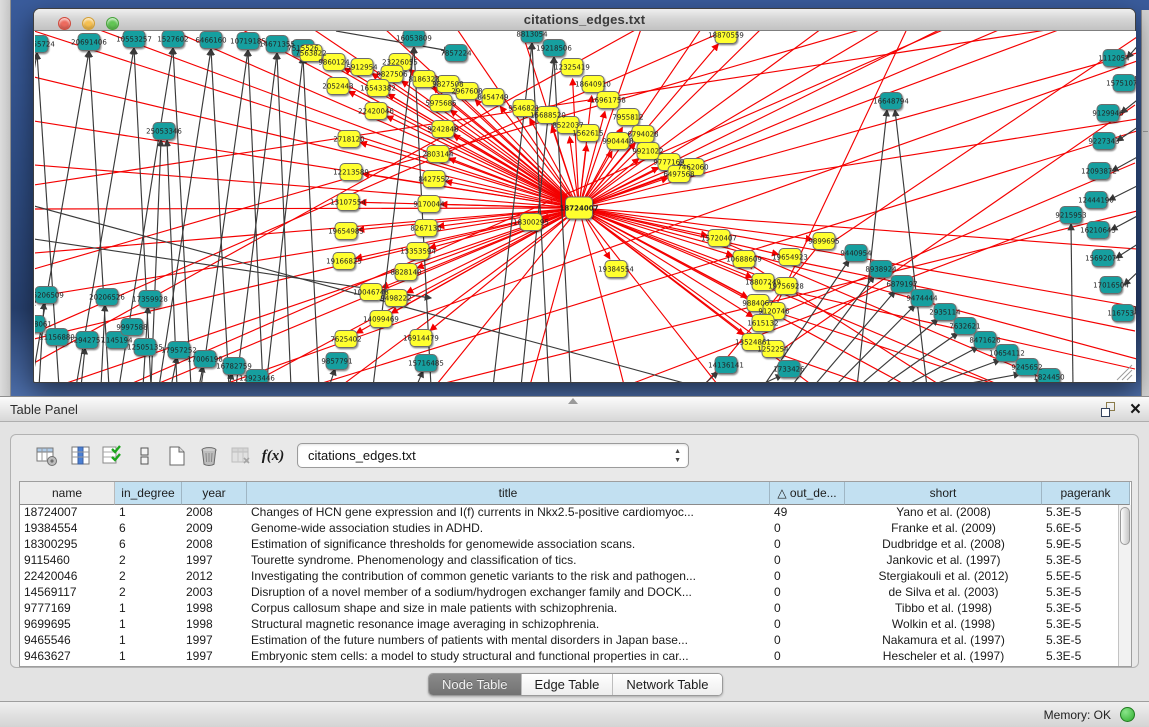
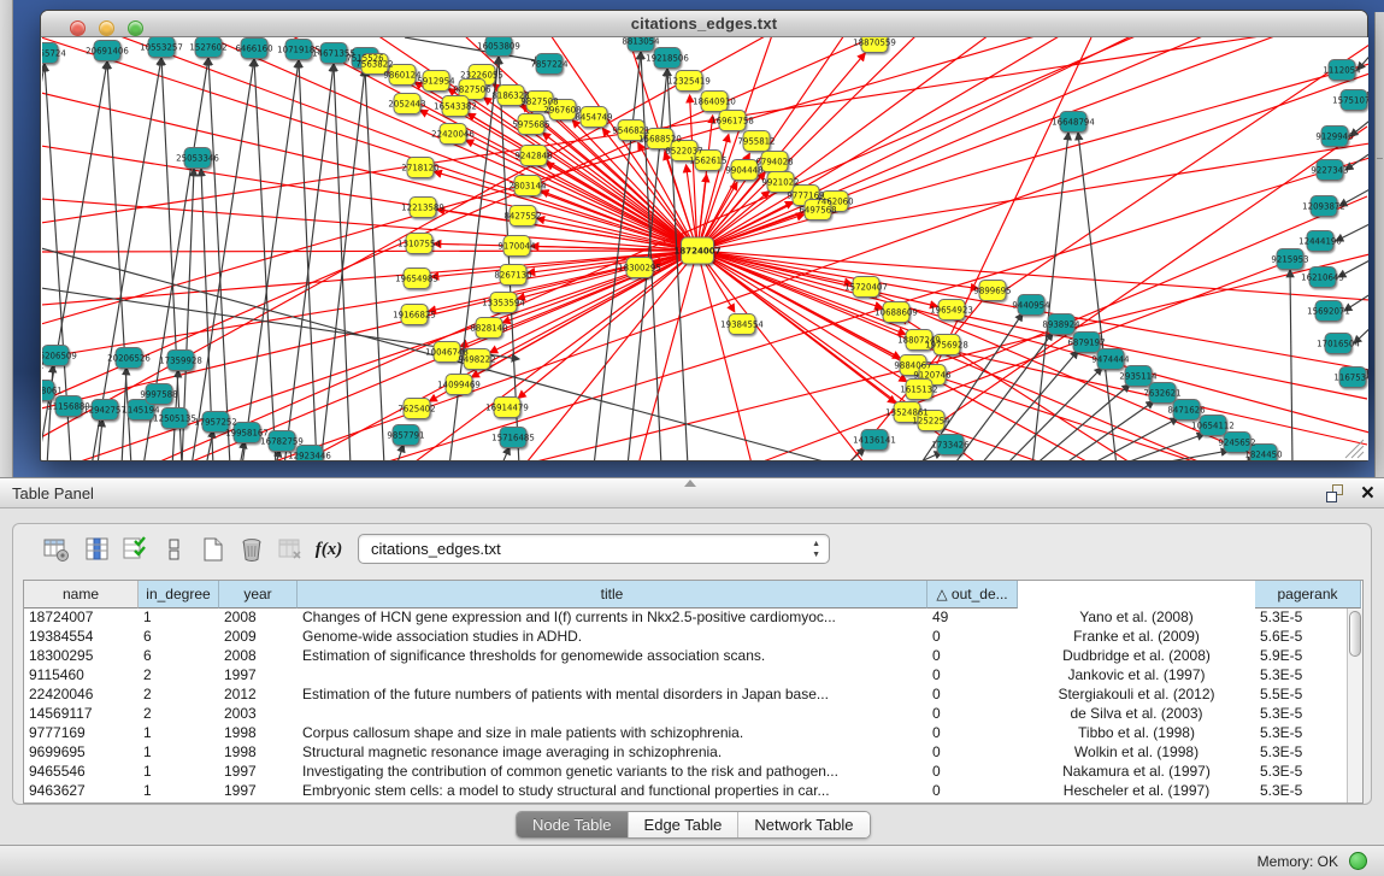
  citations_edges.txt
  20691406
  10553257
  1527602
  6466160
  10719185
  14671355
  7515526
  16053809
  7857224
  8813054
  19218506
  16648794
  25053346
  1112054
  1575107
  9129946
  9227343
  12093872
  12444190
  9215953
  16210643
  17016504
  116753
  5206509
  11156889
  12942757
  20206526
  17359928
  1145194
  9997588
  12505135
  17957252
- 17006198
+ 19958167
  16782759
  12923446
  9857791
  15716485
  14136141
  1733426
  8938924
  6879197
  9474444
  2935114
  7632621
  8471626
  10654112
  9245652
  1824450
  7563822
  9860124
  5912954
  23226055
  9827506
  8186328
  9827508
  16543382
  2967608
  8454749
  9546821
  12325419
  15688520
  18640910
  8522037
  16961758
  1562615
  7955812
  9904448
  6794028
  9921022
  9777169
  7462060
  6497568
  18870559
  2052443
  22420046
  2718120
  12213589
  13107554
  19654985
  19166825
  5975685
  9242848
  2803144
  8427552
  9170044
  8267130
  13353594
  8828140
  18300295
  19384554
  10046748
  9498222
  14099469
  7625402
  16914479
  15720407
  18807249
  19756928
  9884067
  9120746
  1615132
  13524861
  1252254
  9899695
  18724007
  Table Panel
  ×
  f(x)
  citations_edges.txt
  name
  in_degree
  year
  title
  △ out_de...
- short
  pagerank
  18724007
  1
  2008
  Changes of HCN gene expression and I(f) currents in Nkx2.5-positive cardiomyoc...
  49
  Yano et al. (2008)
  5.3E-5
  19384554
  6
  2009
  Genome-wide association studies in ADHD.
  0
  Franke et al. (2009)
  5.6E-5
  18300295
  6
  2008
  Estimation of significance thresholds for genomewide association scans.
  0
  Dudbridge et al. (2008)
  5.9E-5
  9115460
  2
  1997
- Tourette syndrome. Phenomenology and classification of tics.
  0
  Jankovic et al. (1997)
  5.3E-5
  22420046
  2
  2012
- Investigating the contribution of common genetic variants to the risk and pathogen...
+ Estimation of the future numbers of patients with mental disorders in Japan base...
  0
  Stergiakouli et al. (2012)
  5.5E-5
  14569117
  2
  2003
- Disruption of a novel member of a sodium/hydrogen exchanger family and DOCK...
  0
  de Silva et al. (2003)
  5.3E-5
  9777169
  1
  1998
  Corpus callosum shape and size in male patients with schizophrenia.
  0
  Tibbo et al. (1998)
  5.3E-5
  9699695
  1
  1998
  Structural magnetic resonance image averaging in schizophrenia.
  0
  Wolkin et al. (1998)
  5.3E-5
  9465546
  1
  1997
- Estimation of the future numbers of patients with mental disorders in Japan base...
+ Investigating the contribution of common genetic variants to the risk and pathogen...
  0
  Nakamura et al. (1997)
  5.3E-5
  9463627
  1
  1997
  Embryonic stem cells: a model to study structural and functional properties in car...
  0
  Hescheler et al. (1997)
  5.3E-5
  Node Table
  Edge Table
  Network Table
  Memory: OK
